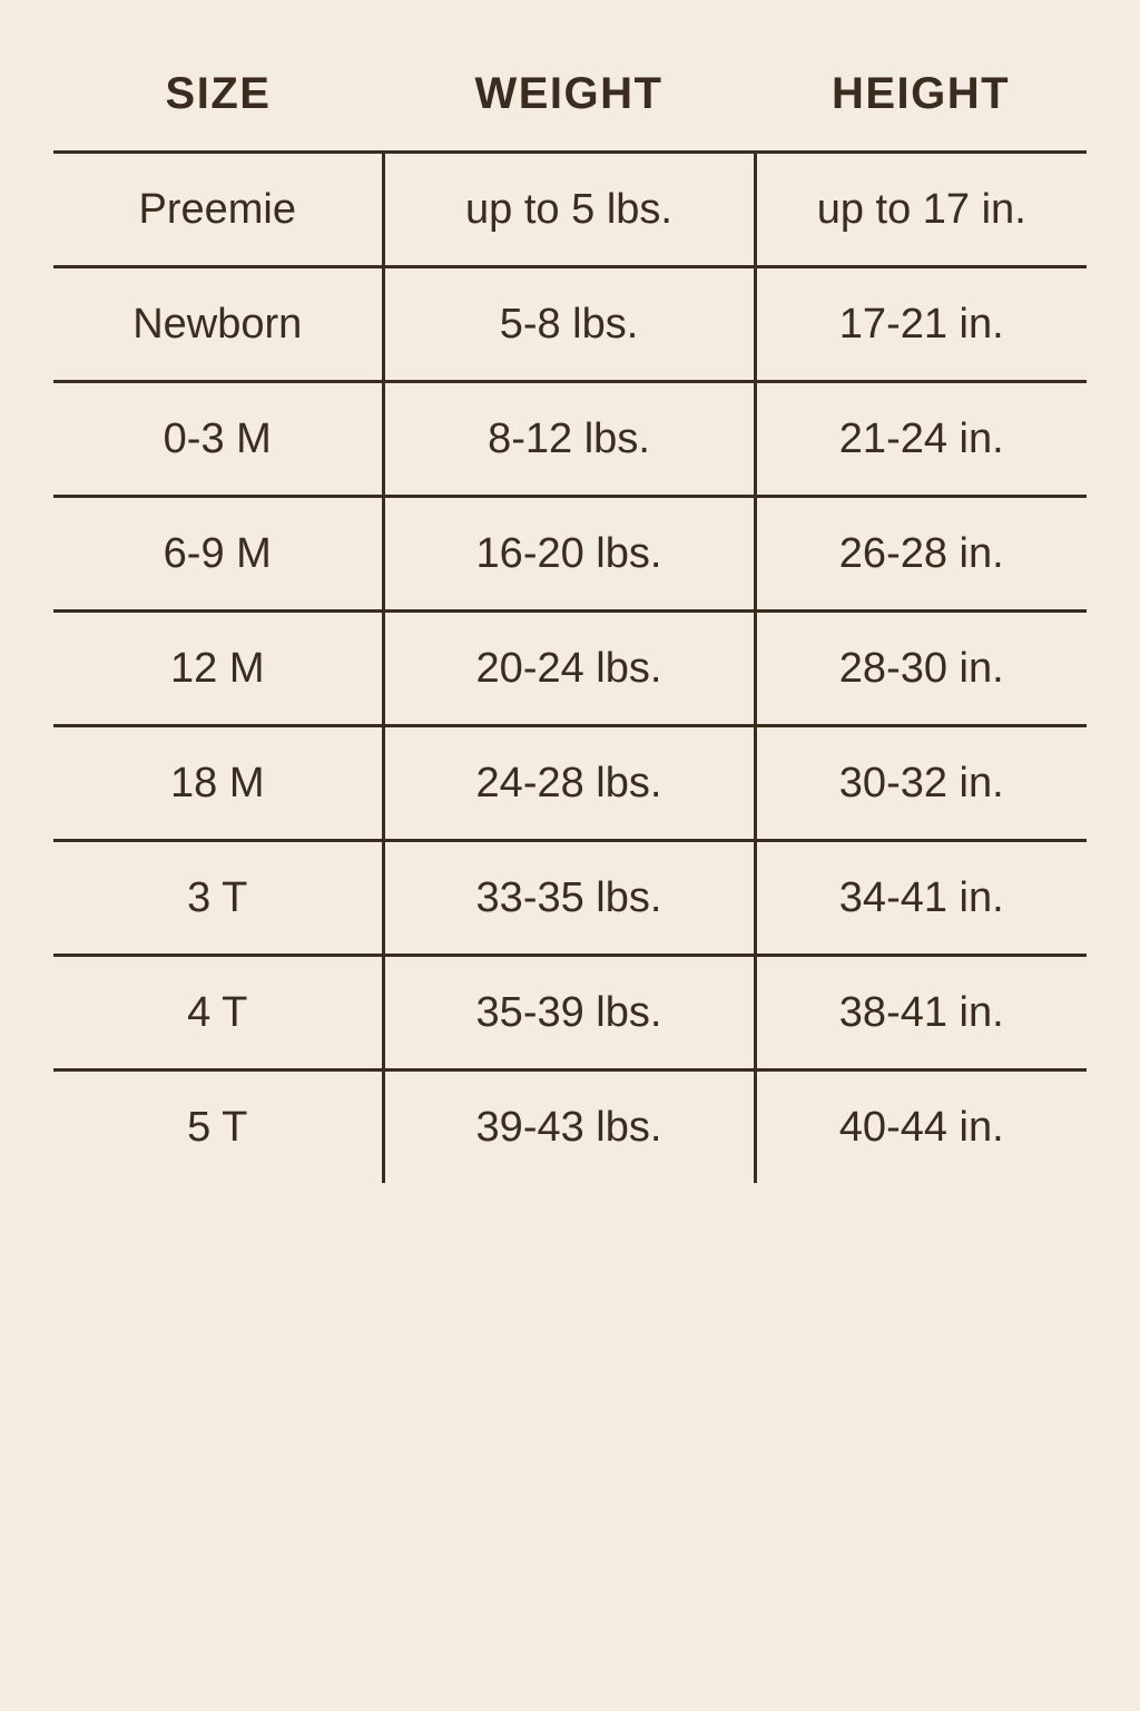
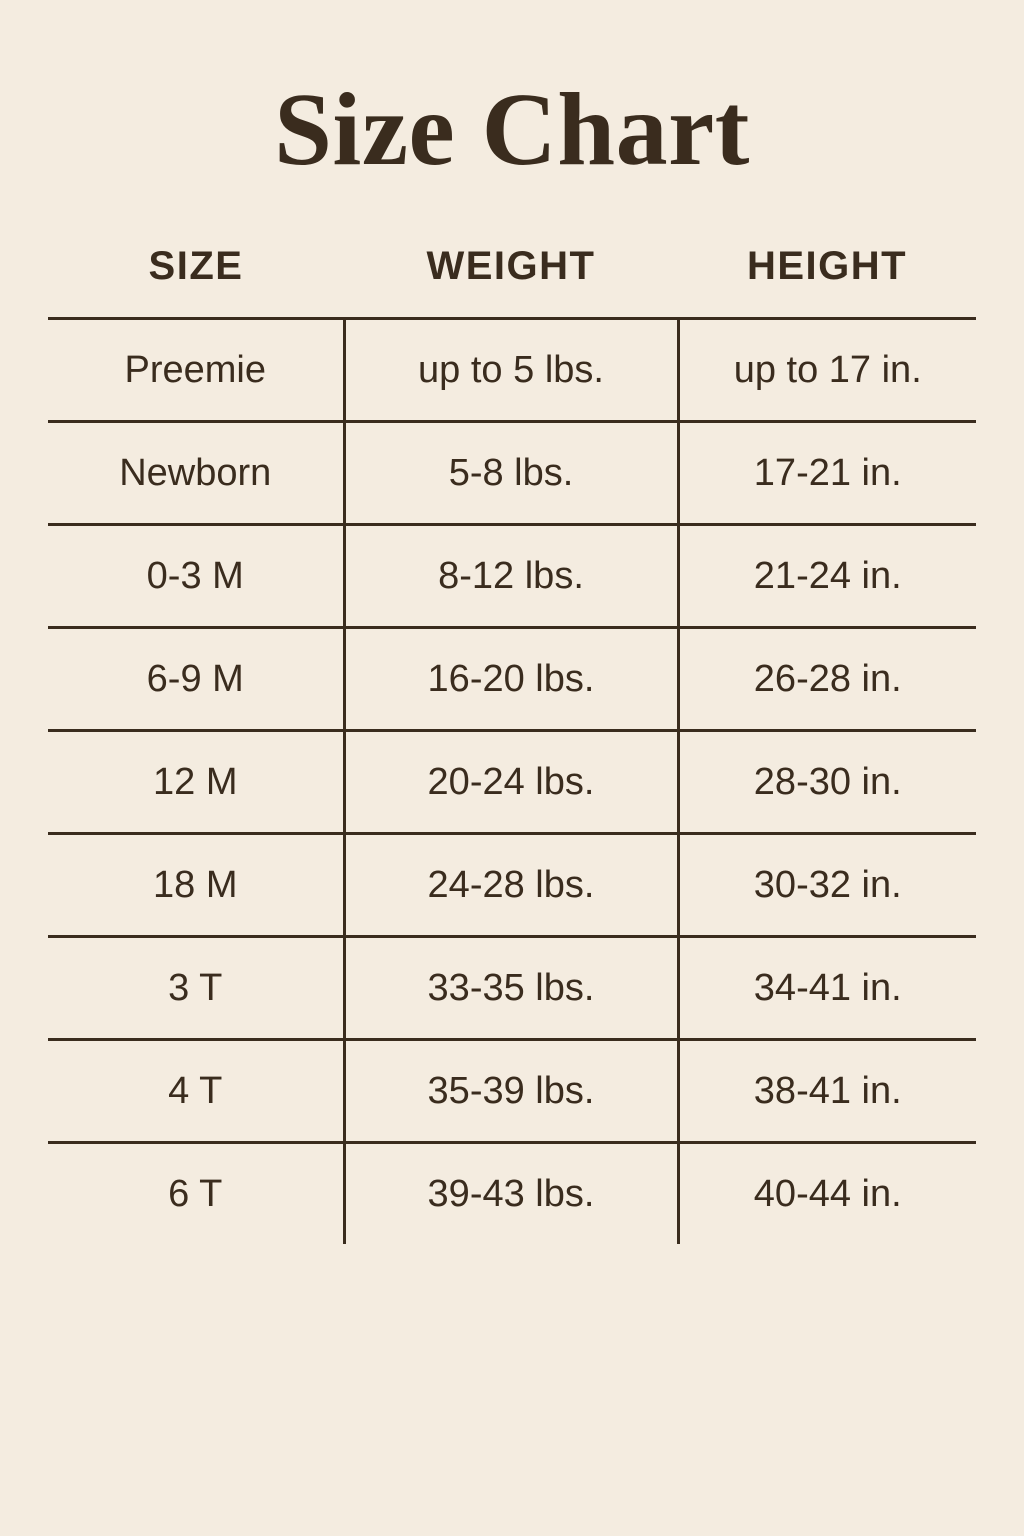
+ Size Chart
  SIZE	WEIGHT	HEIGHT
  Preemie	up to 5 lbs.	up to 17 in.
  Newborn	5-8 lbs.	17-21 in.
  0-3 M	8-12 lbs.	21-24 in.
  6-9 M	16-20 lbs.	26-28 in.
  12 M	20-24 lbs.	28-30 in.
  18 M	24-28 lbs.	30-32 in.
  3 T	33-35 lbs.	34-41 in.
  4 T	35-39 lbs.	38-41 in.
- 5 T	39-43 lbs.	40-44 in.
+ 6 T	39-43 lbs.	40-44 in.
